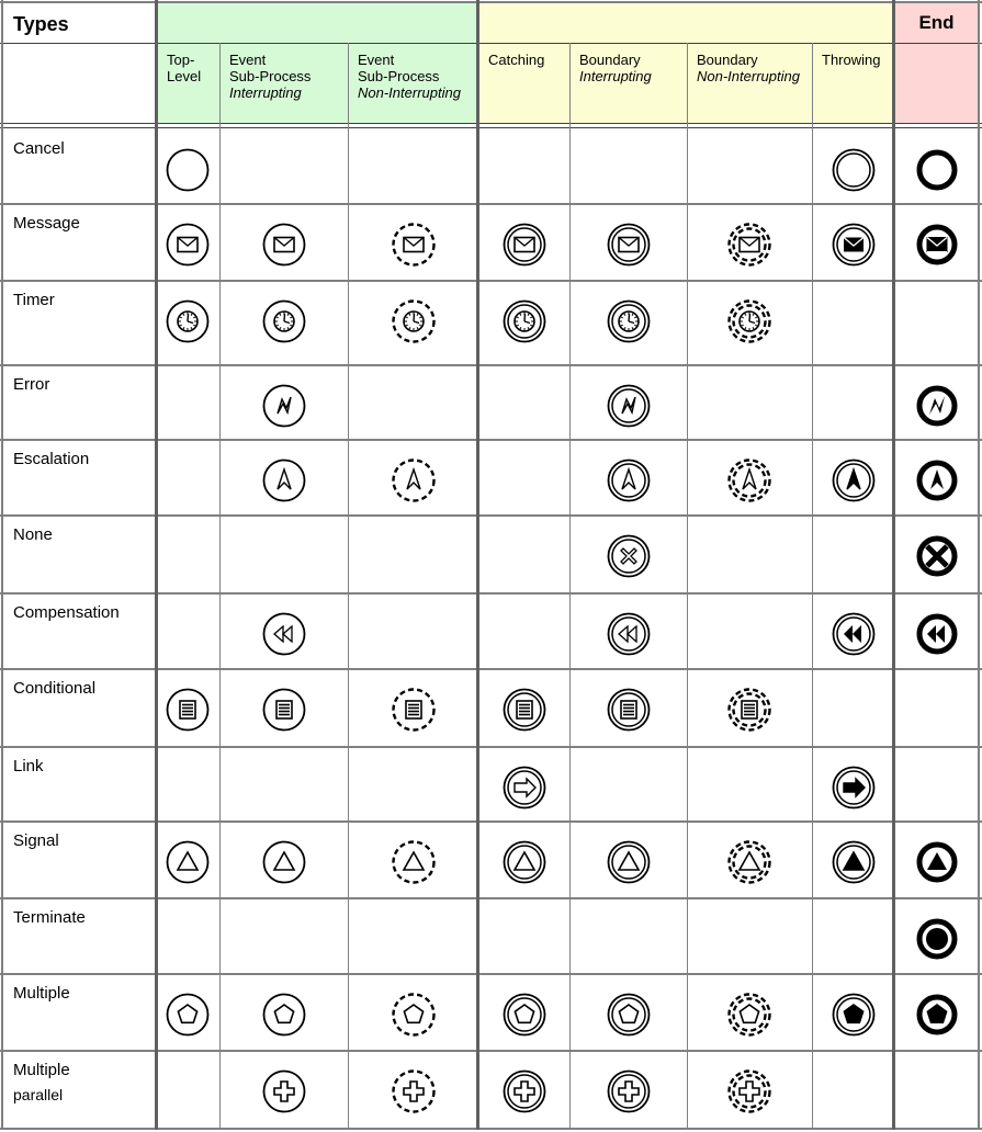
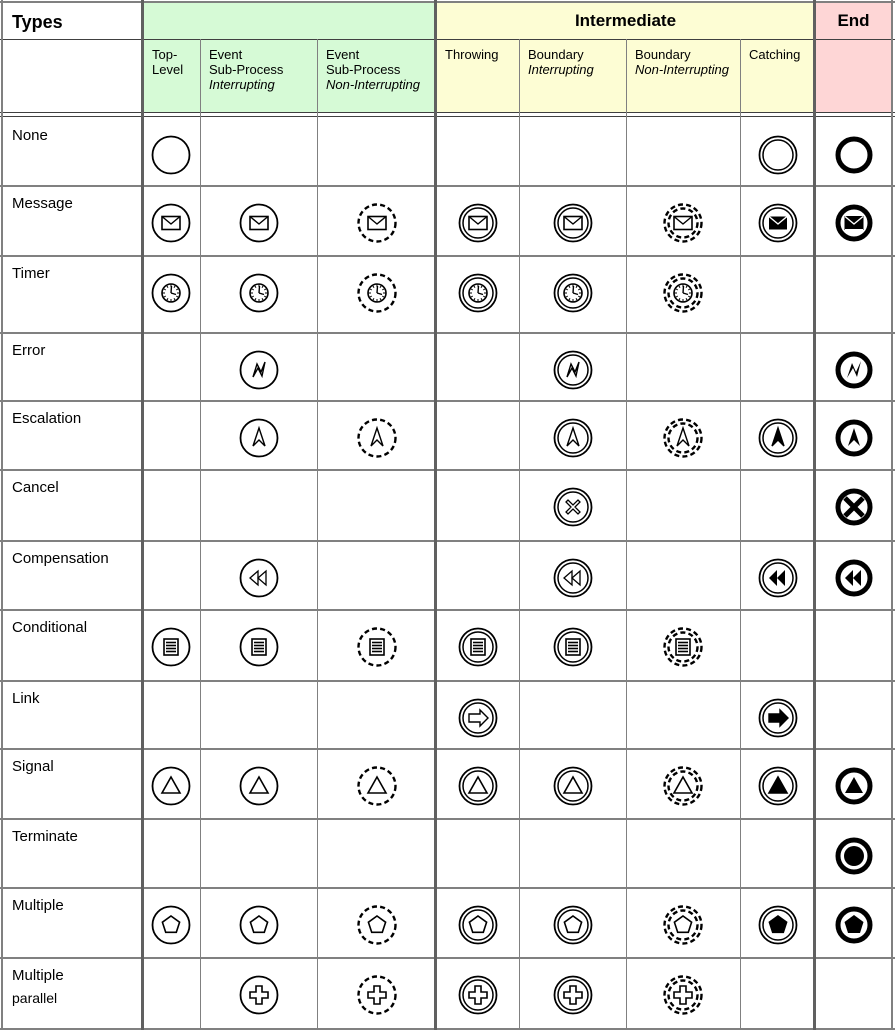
+ Intermediate
  End
  Types
  Top-
  Level
  Event
  Sub-Process
  Interrupting
  Event
  Sub-Process
  Non-Interrupting
- Catching
+ Throwing
  Boundary
  Interrupting
  Boundary
  Non-Interrupting
- Throwing
+ Catching
- Cancel
+ None
  Message
  Timer
  Error
  Escalation
- None
+ Cancel
  Compensation
  Conditional
  Link
  Signal
  Terminate
  Multiple
  Multiple
  parallel
